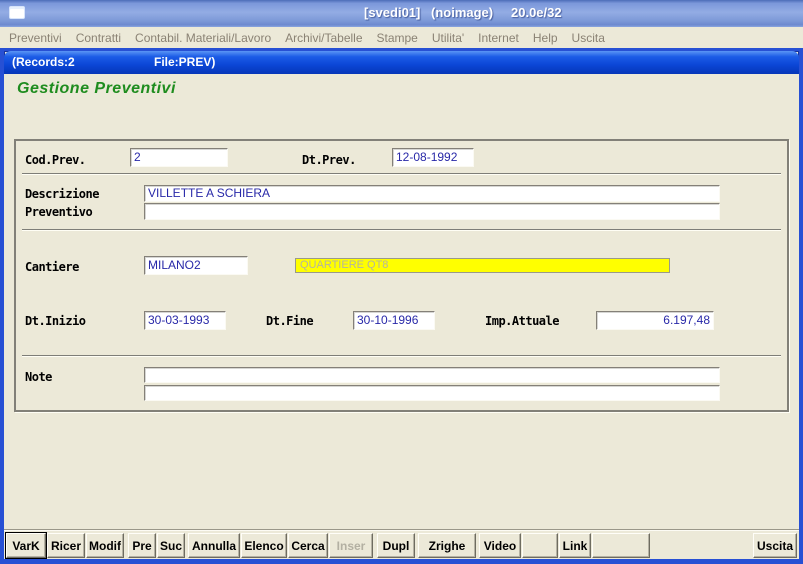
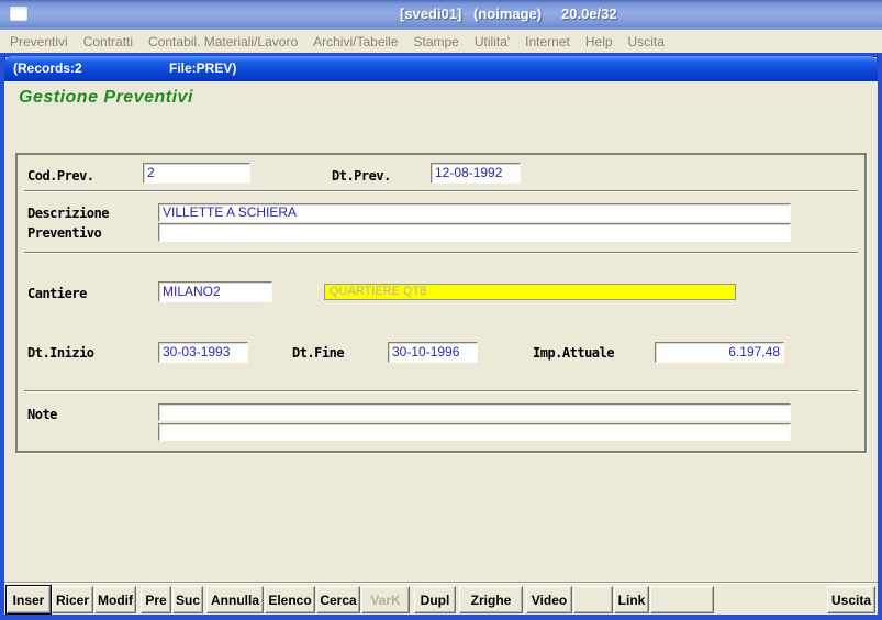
  [svedi01]
  (noimage)
  20.0e/32
  Preventivi
  Contratti
  Contabil. Materiali/Lavoro
  Archivi/Tabelle
  Stampe
  Utilita'
  Internet
  Help
  Uscita
  (Records:2
  File:PREV)
  Gestione Preventivi
  Cod.Prev.
  2
  Dt.Prev.
  12-08-1992
  Descrizione
  VILLETTE A SCHIERA
  Preventivo
  Cantiere
  MILANO2
  QUARTIERE QT8
  Dt.Inizio
  30-03-1993
  Dt.Fine
  30-10-1996
  Imp.Attuale
  6.197,48
  Note
- VarK
+ Inser
  Ricer
  Modif
  Pre
  Suc
  Annulla
  Elenco
  Cerca
- Inser
+ VarK
  Dupl
  Zrighe
  Video
  Link
  Uscita
